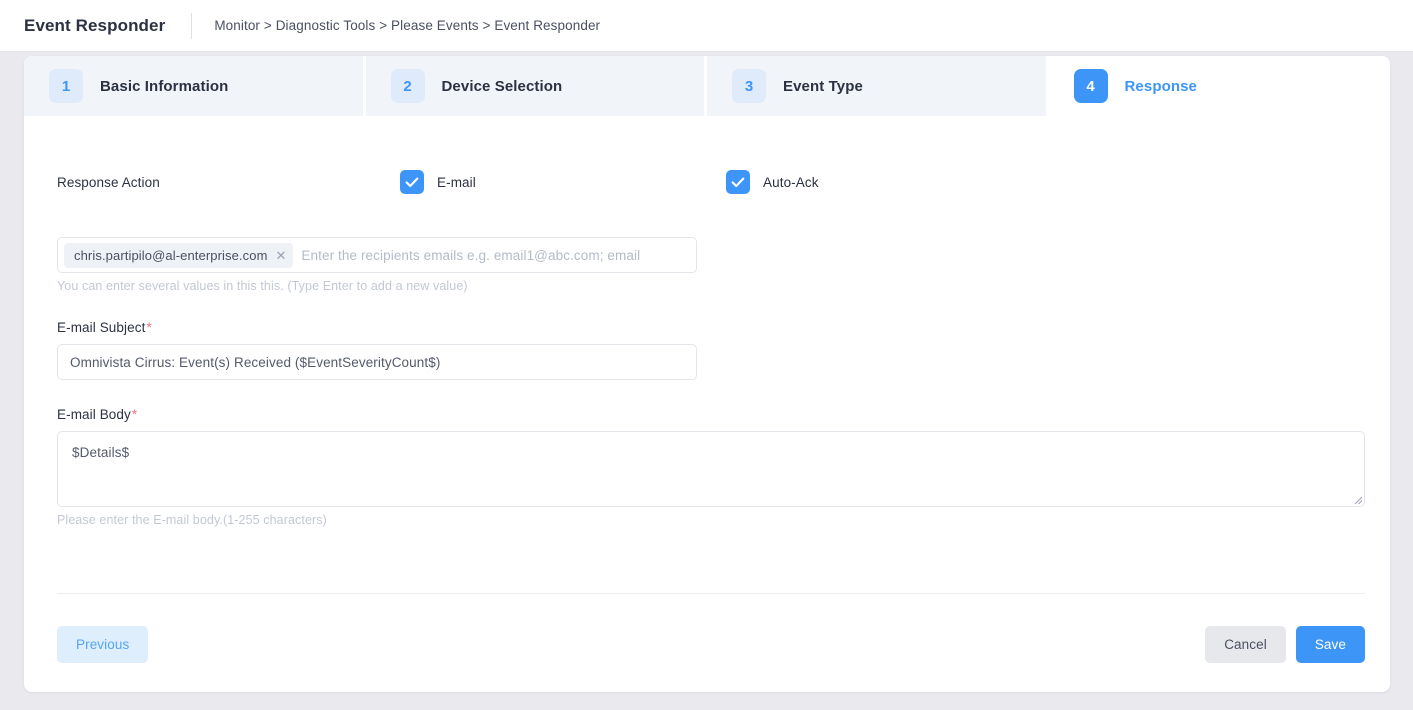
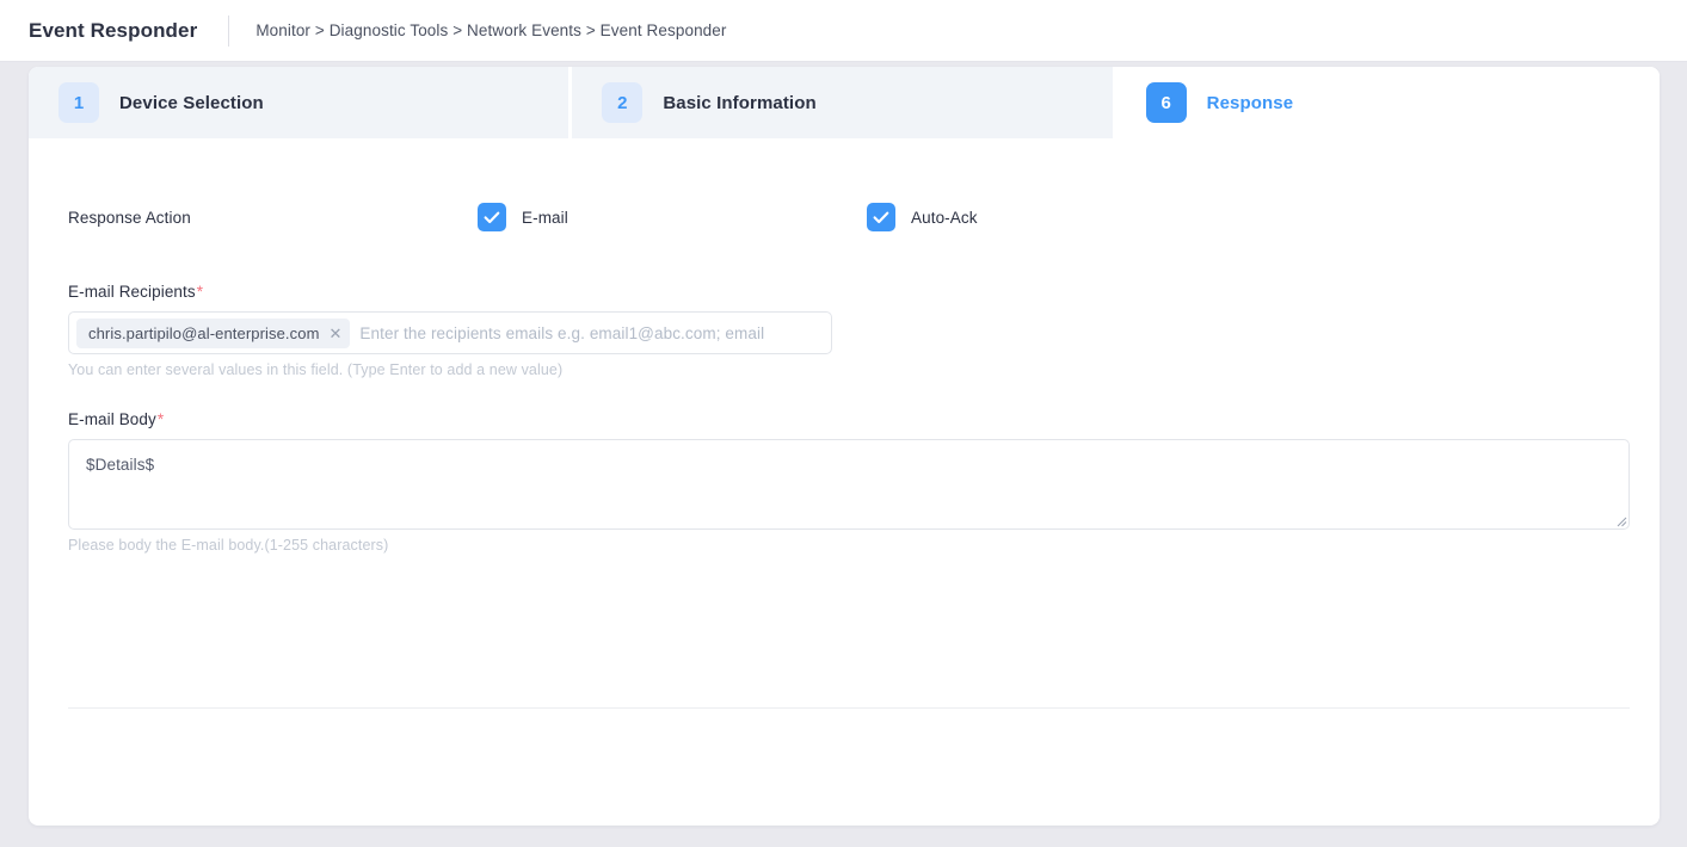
  Event Responder
- Monitor > Diagnostic Tools > Please Events > Event Responder
+ Monitor > Diagnostic Tools > Network Events > Event Responder
  1
- Basic Information
+ Device Selection
  2
- Device Selection
+ Basic Information
- 3
- Event Type
- 4
+ 6
  Response
  Response Action
  E-mail
  Auto-Ack
+ E-mail Recipients*
  chris.partipilo@al-enterprise.com
  ✕
  Enter the recipients emails e.g. email1@abc.com; email
- You can enter several values in this this. (Type Enter to add a new value)
+ You can enter several values in this field. (Type Enter to add a new value)
- E-mail Subject*
- Omnivista Cirrus: Event(s) Received ($EventSeverityCount$)
  E-mail Body*
  $Details$
- Please enter the E-mail body.(1-255 characters)
+ Please body the E-mail body.(1-255 characters)
- Previous
- Cancel
- Save
